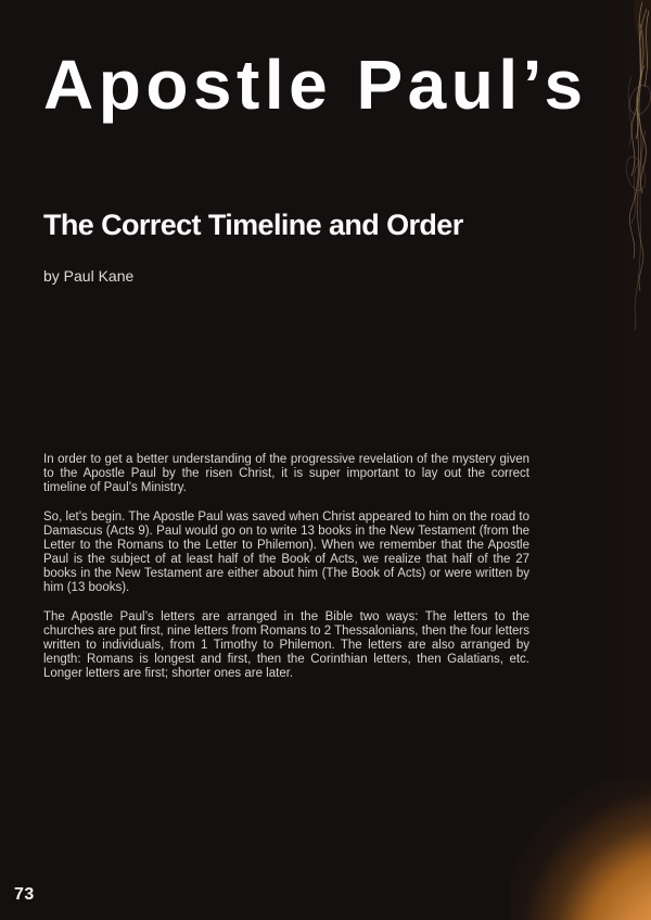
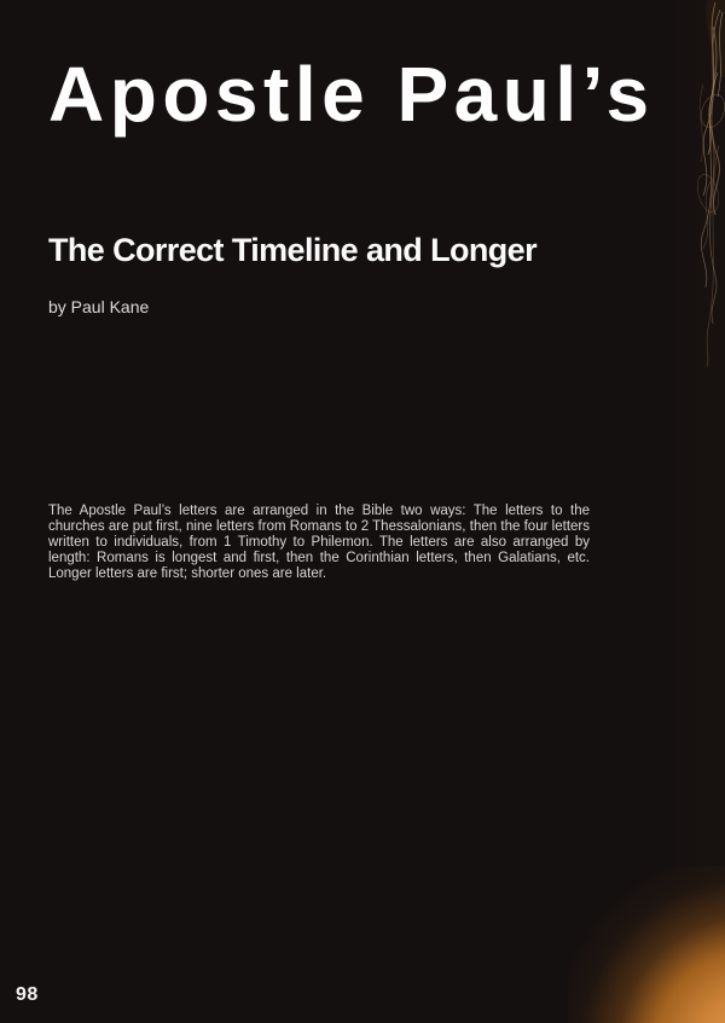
  Apostle Paul’s
- The Correct Timeline and Order
+ The Correct Timeline and Longer
  by Paul Kane
- In order to get a better understanding of the progressive revelation of the mystery given to the Apostle Paul by the risen Christ, it is super important to lay out the correct timeline of Paul’s Ministry.
- So, let’s begin. The Apostle Paul was saved when Christ appeared to him on the road to Damascus (Acts 9). Paul would go on to write 13 books in the New Testament (from the Letter to the Romans to the Letter to Philemon). When we remember that the Apostle Paul is the subject of at least half of the Book of Acts, we realize that half of the 27 books in the New Testament are either about him (The Book of Acts) or were written by him (13 books).
  The Apostle Paul’s letters are arranged in the Bible two ways: The letters to the churches are put first, nine letters from Romans to 2 Thessalonians, then the four letters written to individuals, from 1 Timothy to Philemon. The letters are also arranged by length: Romans is longest and first, then the Corinthian letters, then Galatians, etc. Longer letters are first; shorter ones are later.
- 73
+ 98
